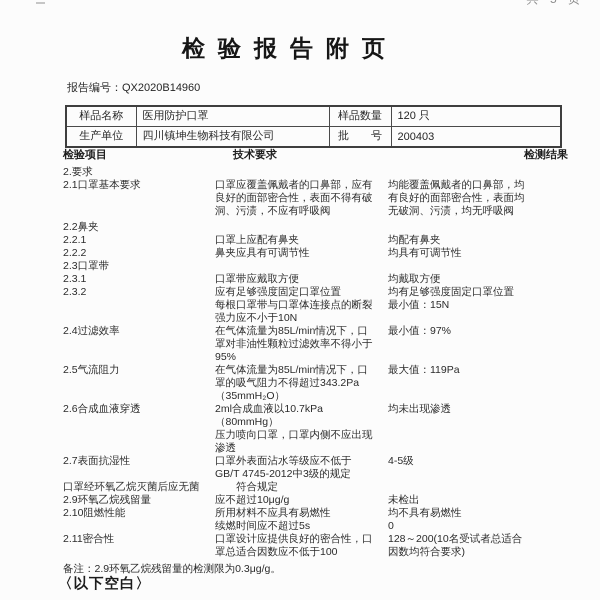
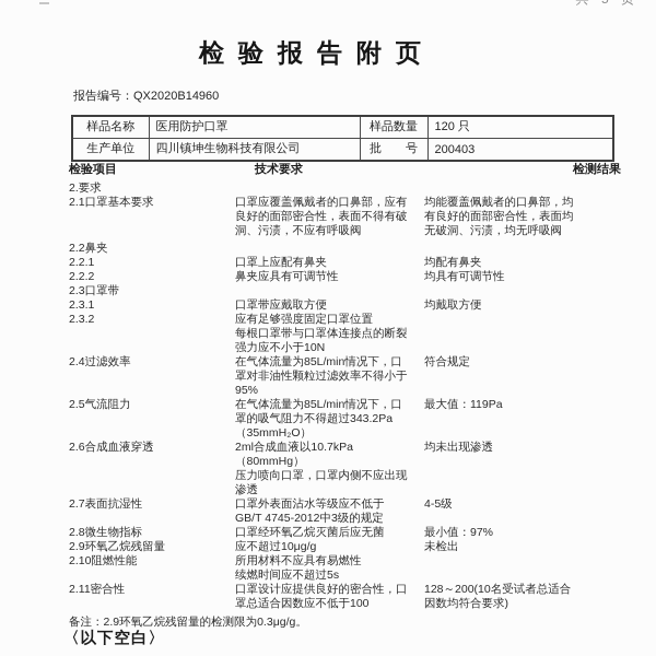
  检验报告附页
  报告编号：QX2020B14960
  样品名称	医用防护口罩	样品数量	120 只
  生产单位	四川镇坤生物科技有限公司	批 号	200403
  检验项目
  技术要求
  检测结果
  2.要求
  2.1口罩基本要求
  口罩应覆盖佩戴者的口鼻部，应有良好的面部密合性，表面不得有破洞、污渍，不应有呼吸阀
  均能覆盖佩戴者的口鼻部，均有良好的面部密合性，表面均无破洞、污渍，均无呼吸阀
  2.2鼻夹
  2.2.1
  口罩上应配有鼻夹
  均配有鼻夹
  2.2.2
  鼻夹应具有可调节性
  均具有可调节性
  2.3口罩带
  2.3.1
  口罩带应戴取方便
  均戴取方便
  2.3.2
  应有足够强度固定口罩位置
  每根口罩带与口罩体连接点的断裂强力应不小于10N
- 均有足够强度固定口罩位置
- 最小值：15N
  2.4过滤效率
  在气体流量为85L/min情况下，口罩对非油性颗粒过滤效率不得小于95%
- 最小值：97%
+ 符合规定
  2.5气流阻力
  在气体流量为85L/min情况下，口罩的吸气阻力不得超过343.2Pa
  （35mmH₂O）
  最大值：119Pa
  2.6合成血液穿透
  2ml合成血液以10.7kPa（80mmHg）
  压力喷向口罩，口罩内侧不应出现渗透
  均未出现渗透
  2.7表面抗湿性
  口罩外表面沾水等级应不低于
  GB/T 4745-2012中3级的规定
  4-5级
+ 2.8微生物指标
  口罩经环氧乙烷灭菌后应无菌
- 符合规定
+ 最小值：97%
  2.9环氧乙烷残留量
  应不超过10μg/g
  未检出
  2.10阻燃性能
  所用材料不应具有易燃性
  续燃时间应不超过5s
- 均不具有易燃性
- 0
  2.11密合性
  口罩设计应提供良好的密合性，口罩总适合因数应不低于100
  128～200(10名受试者总适合因数均符合要求)
  备注：2.9环氧乙烷残留量的检测限为0.3μg/g。
  〈以下空白〉
